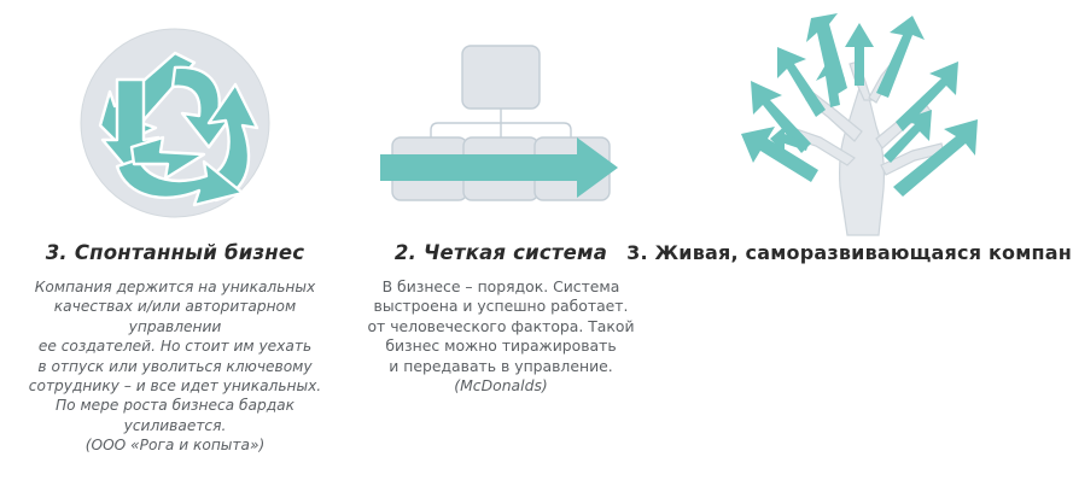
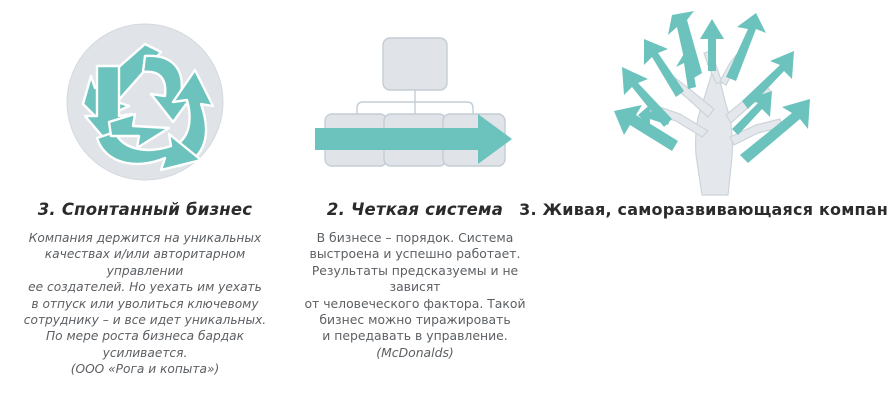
  3. Спонтанный бизнес
  Компания держится на уникальных
  качествах и/или авторитарном управлении
- ее создателей. Но стоит им уехать
+ ее создателей. Но уехать им уехать
  в отпуск или уволиться ключевому
  сотруднику – и все идет уникальных.
  По мере роста бизнеса бардак усиливается.
  (ООО «Рога и копыта»)
  2. Четкая система
  В бизнесе – порядок. Система
  выстроена и успешно работает.
+ Результаты предсказуемы и не зависят
  от человеческого фактора. Такой
  бизнес можно тиражировать
  и передавать в управление.
  (McDonalds)
  3. Живая, саморазвивающаяся компан
